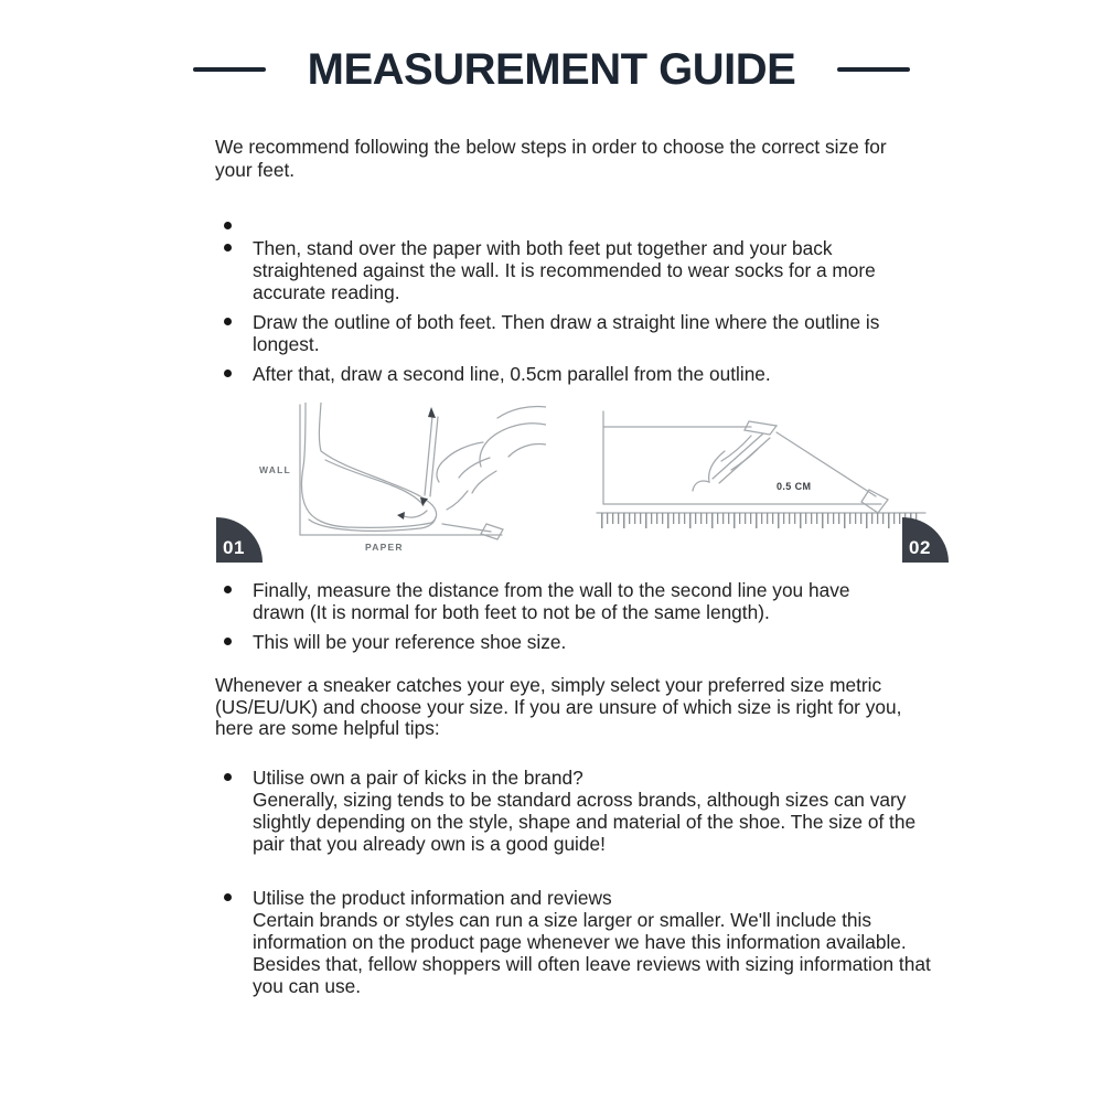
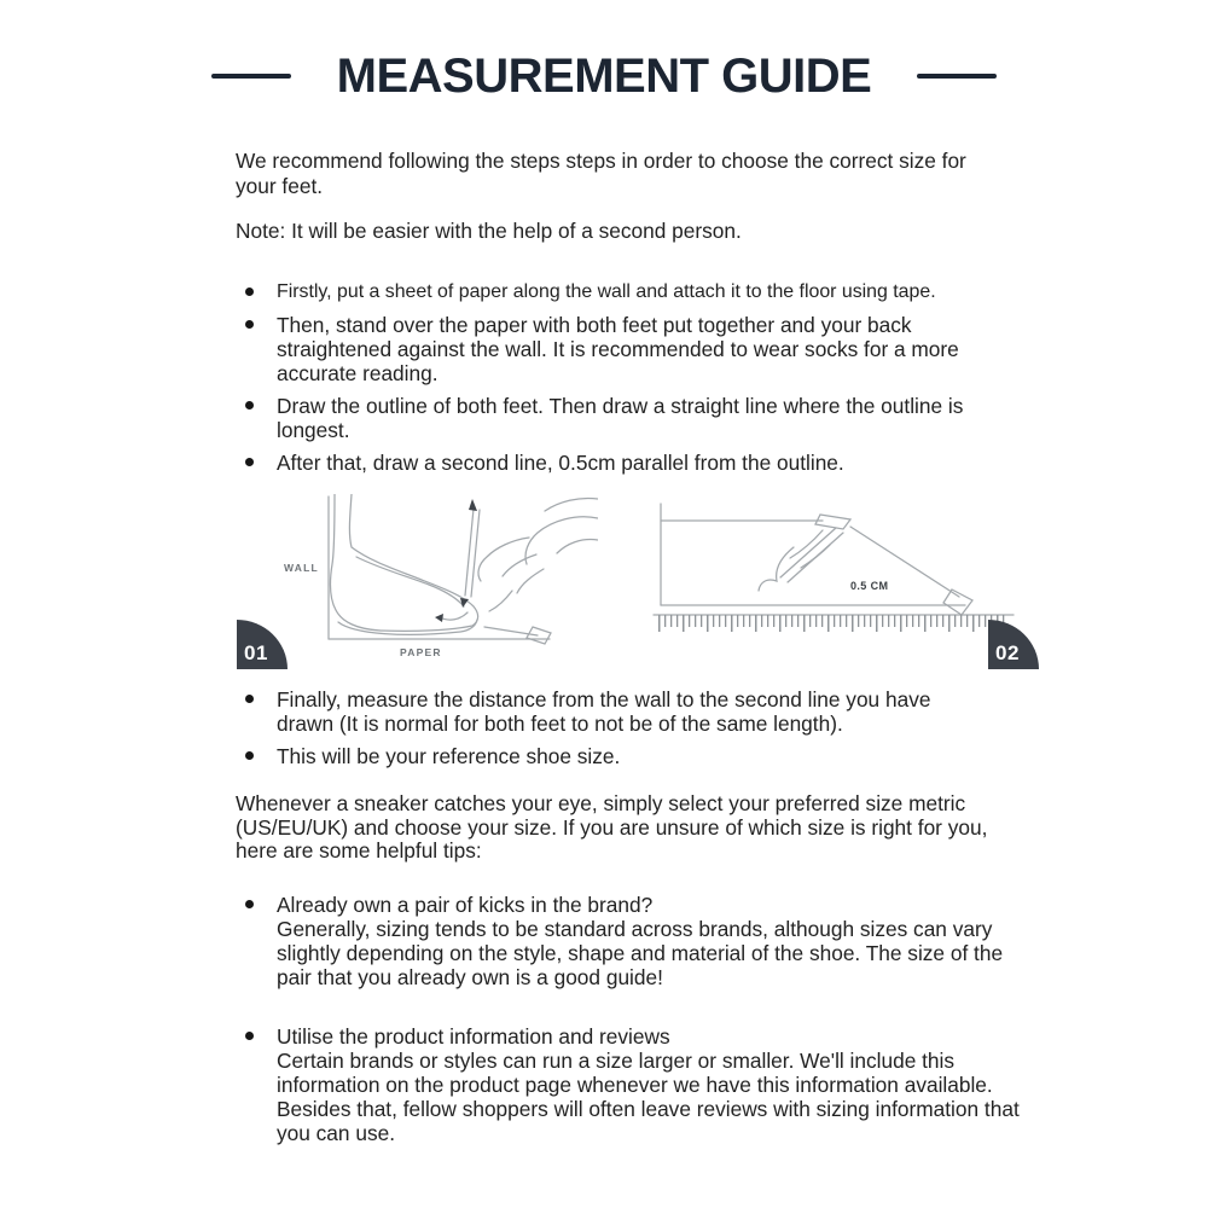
  MEASUREMENT GUIDE
- We recommend following the below steps in order to choose the correct size for your feet.
+ We recommend following the steps steps in order to choose the correct size for your feet.
+ Note: It will be easier with the help of a second person.
+ Firstly, put a sheet of paper along the wall and attach it to the floor using tape.
  Then, stand over the paper with both feet put together and your back straightened against the wall. It is recommended to wear socks for a more accurate reading.
  Draw the outline of both feet. Then draw a straight line where the outline is longest.
  After that, draw a second line, 0.5cm parallel from the outline.
  WALL
  PAPER
  01
  0.5 CM
  02
  Finally, measure the distance from the wall to the second line you have drawn (It is normal for both feet to not be of the same length).
  This will be your reference shoe size.
  Whenever a sneaker catches your eye, simply select your preferred size metric (US/EU/UK) and choose your size. If you are unsure of which size is right for you, here are some helpful tips:
- Utilise own a pair of kicks in the brand?
+ Already own a pair of kicks in the brand?
  Generally, sizing tends to be standard across brands, although sizes can vary slightly depending on the style, shape and material of the shoe. The size of the pair that you already own is a good guide!
  Utilise the product information and reviews
  Certain brands or styles can run a size larger or smaller. We'll include this information on the product page whenever we have this information available. Besides that, fellow shoppers will often leave reviews with sizing information that you can use.
